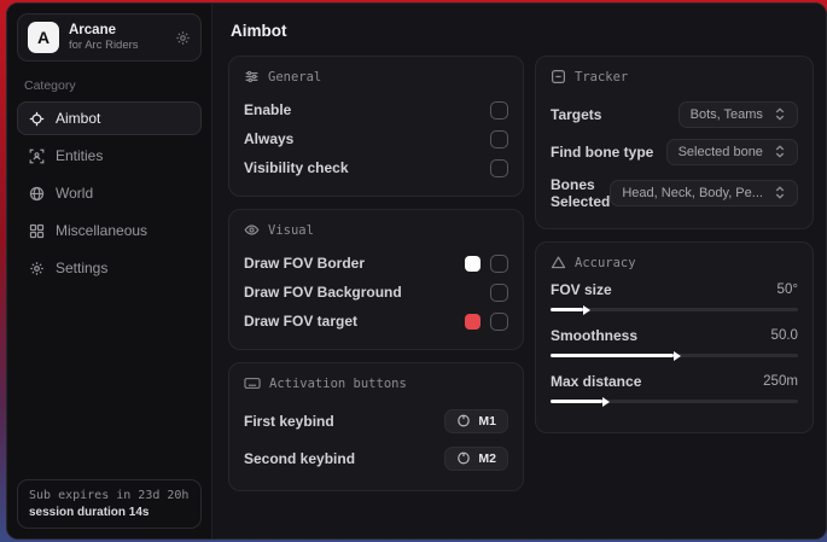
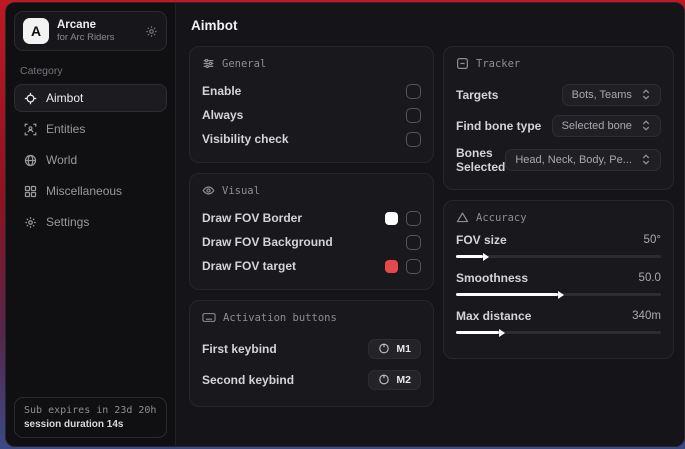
  A
  Arcane
  for Arc Riders
  Category
  Aimbot
  Entities
  World
  Miscellaneous
  Settings
  Sub expires in 23d 20h
  session duration 14s
  Aimbot
  General
  Enable
  Always
  Visibility check
  Visual
  Draw FOV Border
  Draw FOV Background
  Draw FOV target
  Activation buttons
  First keybind
  M1
  Second keybind
  M2
  Tracker
  Targets
  Bots, Teams
  Find bone type
  Selected bone
  Bones Selected
  Head, Neck, Body, Pe...
  Accuracy
  FOV size
  50°
  Smoothness
  50.0
  Max distance
- 250m
+ 340m
